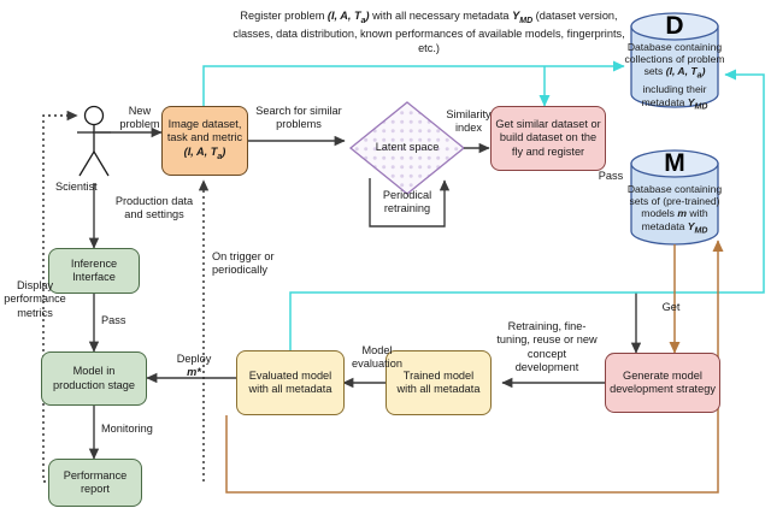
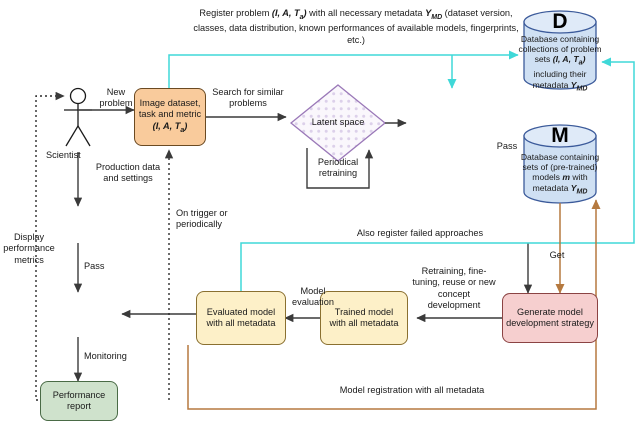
  Image dataset,
  task and metric
  (I, A, T )
- Get similar dataset or
- build dataset on the
- fly and register
- Inference
- Interface
- Model in
- production stage
  Performance
  report
  Evaluated model
  with all metadata
  Trained model
  with all metadata
  Generate model
  development strategy
  Latent space
  D
  Database containing
  collections of problem
  sets (I, A, T )
  including their
  metadata Y
  M
  Database containing
  sets of (pre-trained)
  models m with
  metadata Y
  Register problem (I, A, T ) with all necessary metadata Y (dataset version,
  classes, data distribution, known performances of available models, fingerprints,
  etc.)
  New
  problem
  Search for similar
  problems
- Similarity
- index
  Periodical
  retraining
  Production data
  and settings
  Pass
  Monitoring
  Display
  performance
  metrics
  On trigger or
  periodically
- Deploy
- m*
  Model
  evaluation
  Retraining, fine-
  tuning, reuse or new
  concept
  development
  Pass
  Get
+ Also register failed approaches
+ Model registration with all metadata
  Scientist
